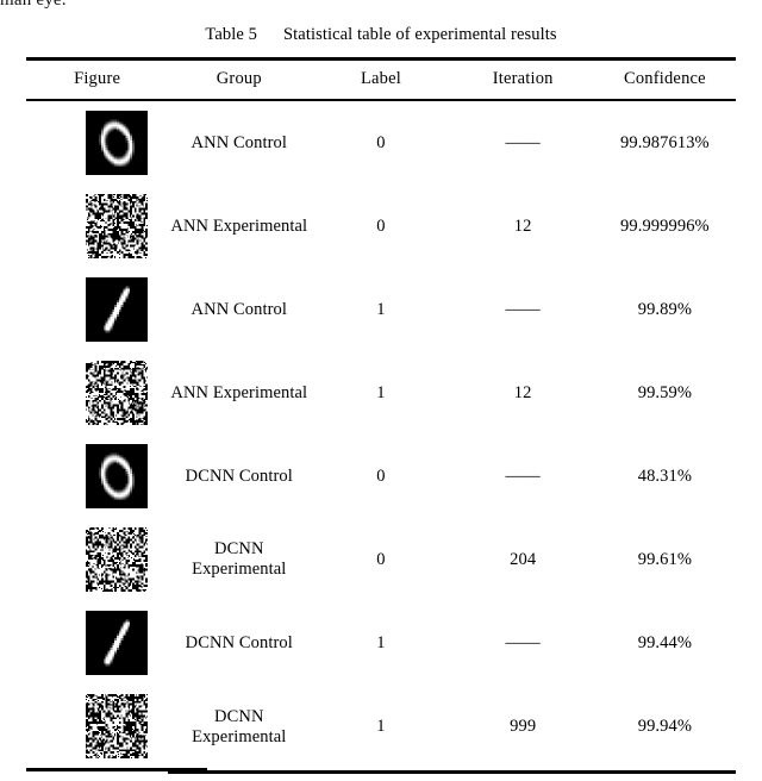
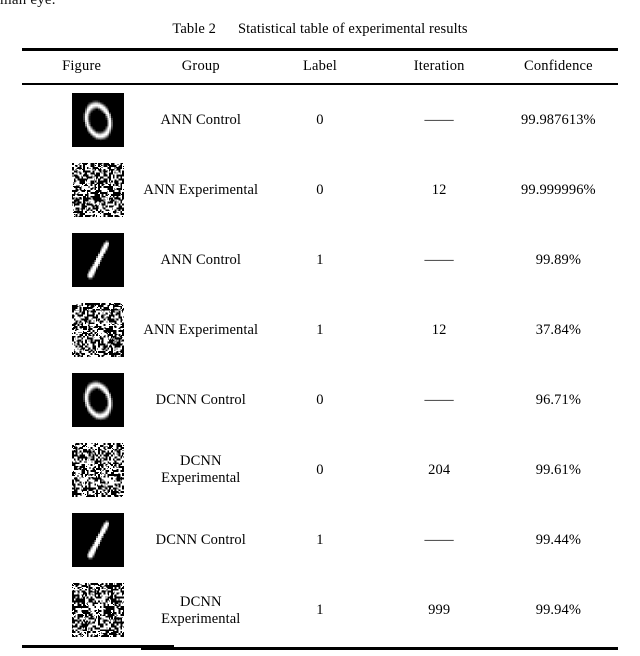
  man eye.
- Table 5 Statistical table of experimental results
+ Table 2 Statistical table of experimental results
  Figure	Group	Label	Iteration	Confidence
  	ANN Control	0	——	99.987613%
  	ANN Experimental	0	12	99.999996%
  	ANN Control	1	——	99.89%
- 	ANN Experimental	1	12	99.59%
+ 	ANN Experimental	1	12	37.84%
- 	DCNN Control	0	——	48.31%
+ 	DCNN Control	0	——	96.71%
  	DCNN Experimental	0	204	99.61%
  	DCNN Control	1	——	99.44%
  	DCNN Experimental	1	999	99.94%
